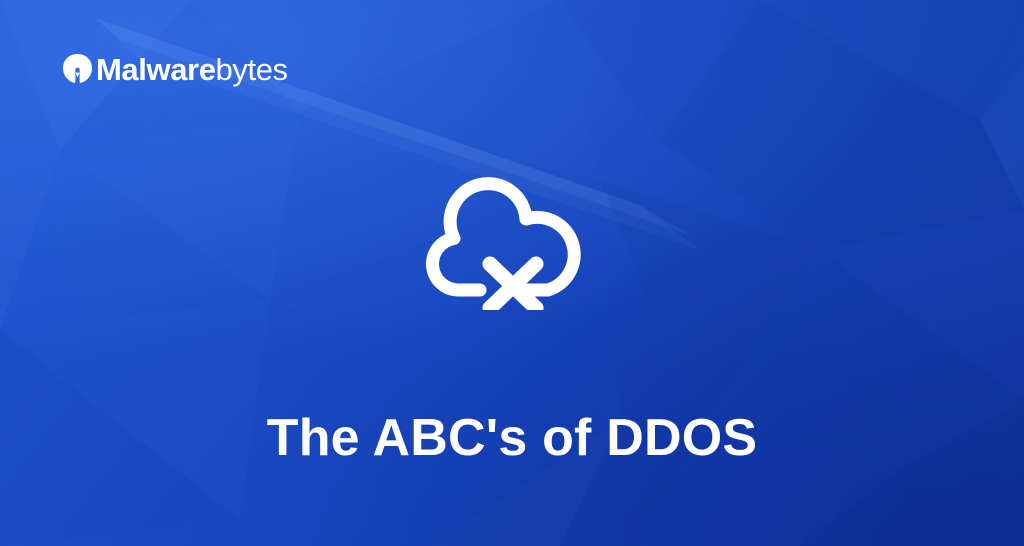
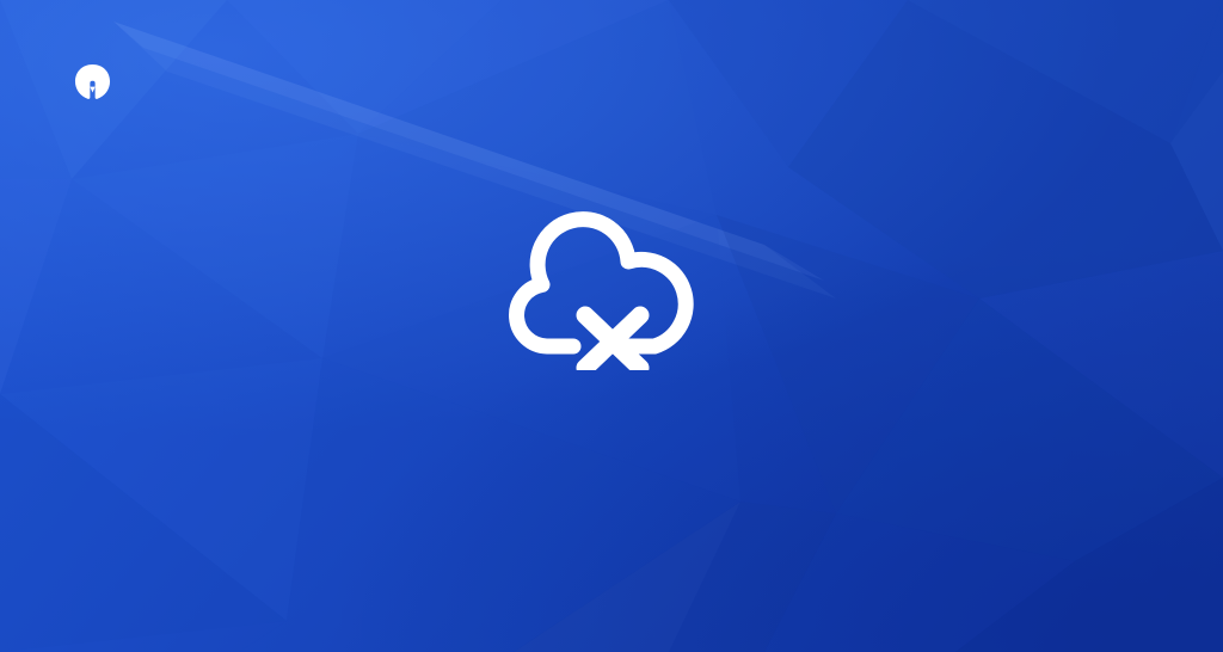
- Malwarebytes
- The ABC's of DDOS
